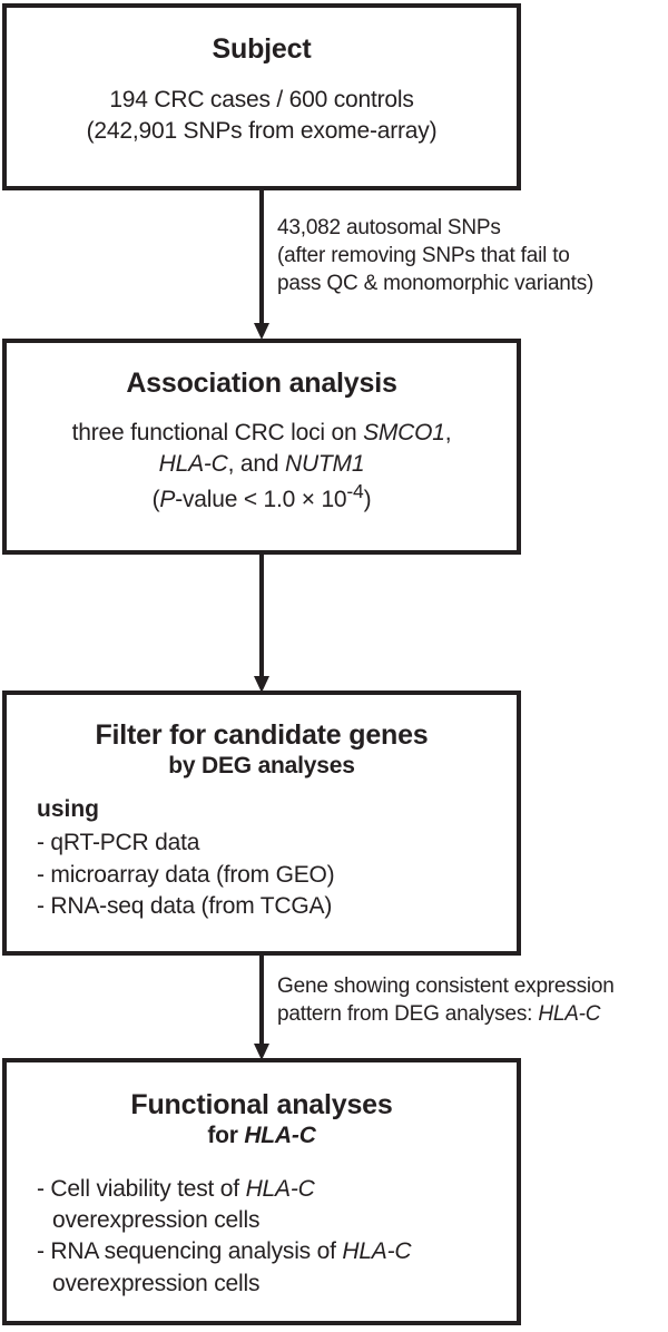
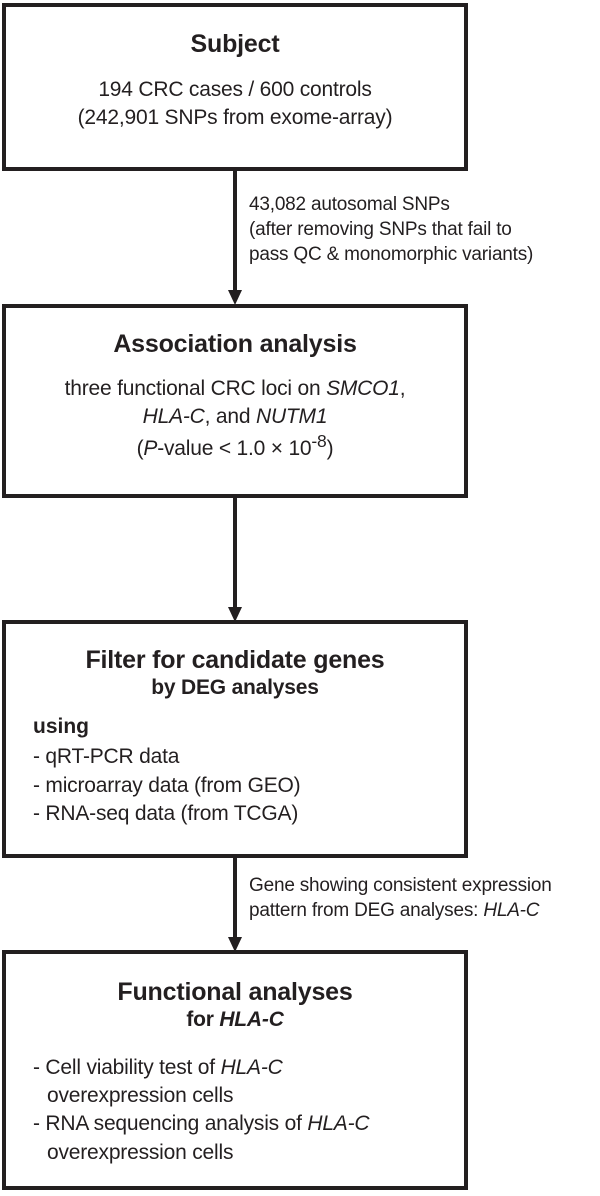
  Subject
  194 CRC cases / 600 controls
  (242,901 SNPs from exome-array)
  43,082 autosomal SNPs
  (after removing SNPs that fail to
  pass QC & monomorphic variants)
  Association analysis
  three functional CRC loci on SMCO1,
  HLA-C, and NUTM1
- (P-value < 1.0 × 10-4)
+ (P-value < 1.0 × 10-8)
  Filter for candidate genes
  by DEG analyses
  using
  - qRT-PCR data
  - microarray data (from GEO)
  - RNA-seq data (from TCGA)
  Gene showing consistent expression
  pattern from DEG analyses: HLA-C
  Functional analyses
  for HLA-C
  - Cell viability test of HLA-C
  overexpression cells
  - RNA sequencing analysis of HLA-C
  overexpression cells
